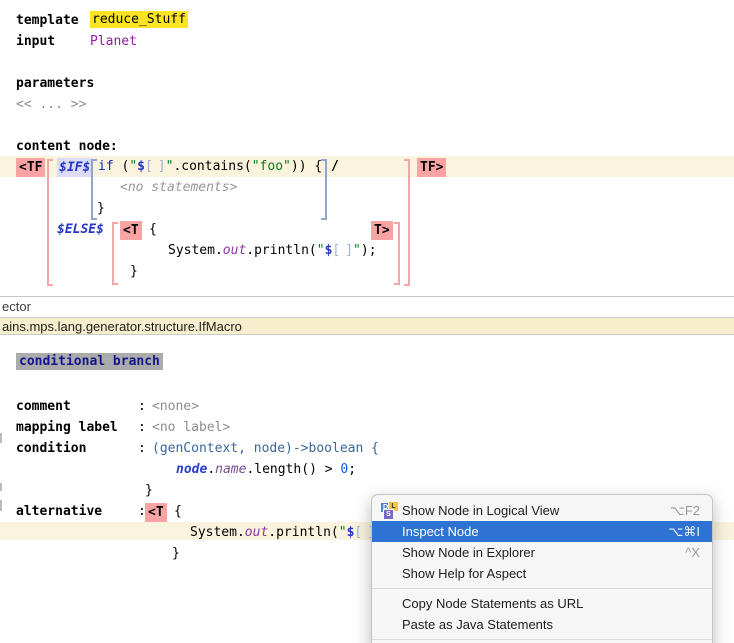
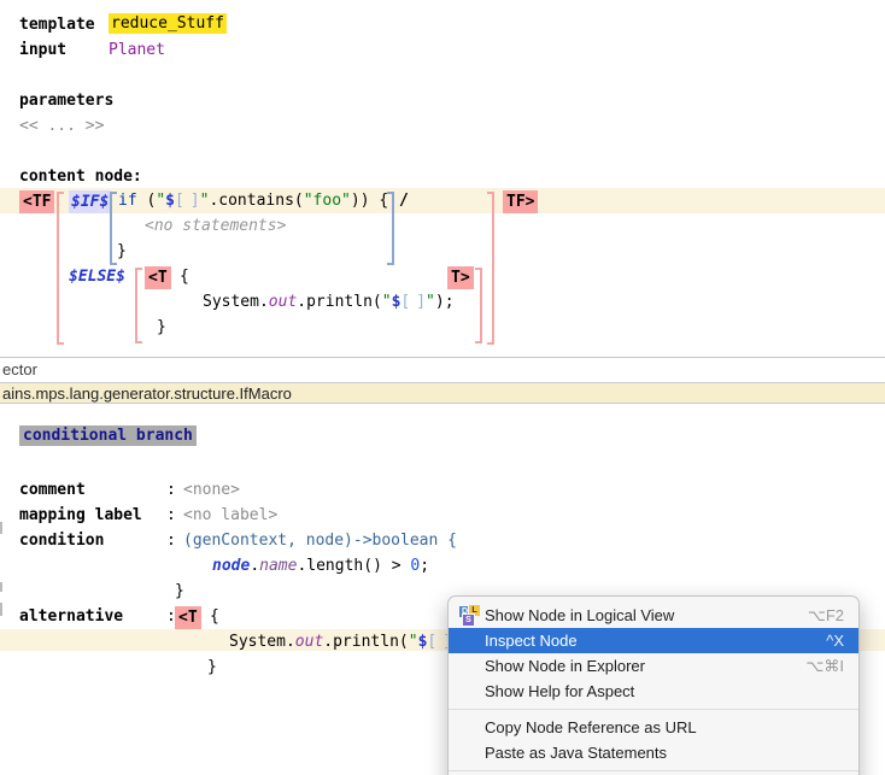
  template
  reduce_Stuff
  input
  Planet
  parameters
  << ... >>
  content node:
  <TF
  $IF$
  if ("$[ ]".contains("foo")) {
  /
  TF>
  <no statements>
  }
  $ELSE$
  <T
  {
  T>
  System.out.println("$[ ]");
  }
  ector
  ains.mps.lang.generator.structure.IfMacro
  conditional branch
  comment
  :
  <none>
  mapping label
  :
  <no label>
  condition
  :
  (genContext, node)->boolean {
  node.name.length() > 0;
  }
  alternative
  :
  <T
  {
  System.out.println("$[
  }
  Show Node in Logical View
  ⌥F2
  Inspect Node
- ⌥⌘I
+ ^X
  Show Node in Explorer
- ^X
+ ⌥⌘I
  Show Help for Aspect
- Copy Node Statements as URL
+ Copy Node Reference as URL
  Paste as Java Statements
